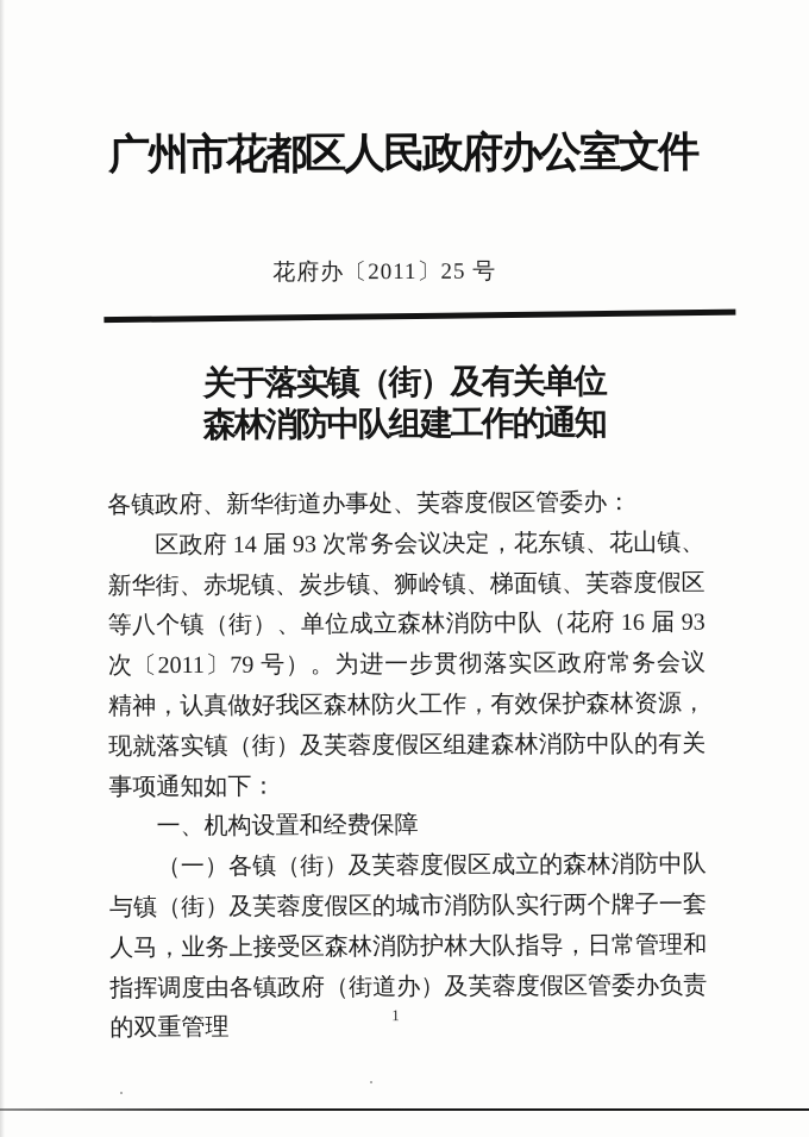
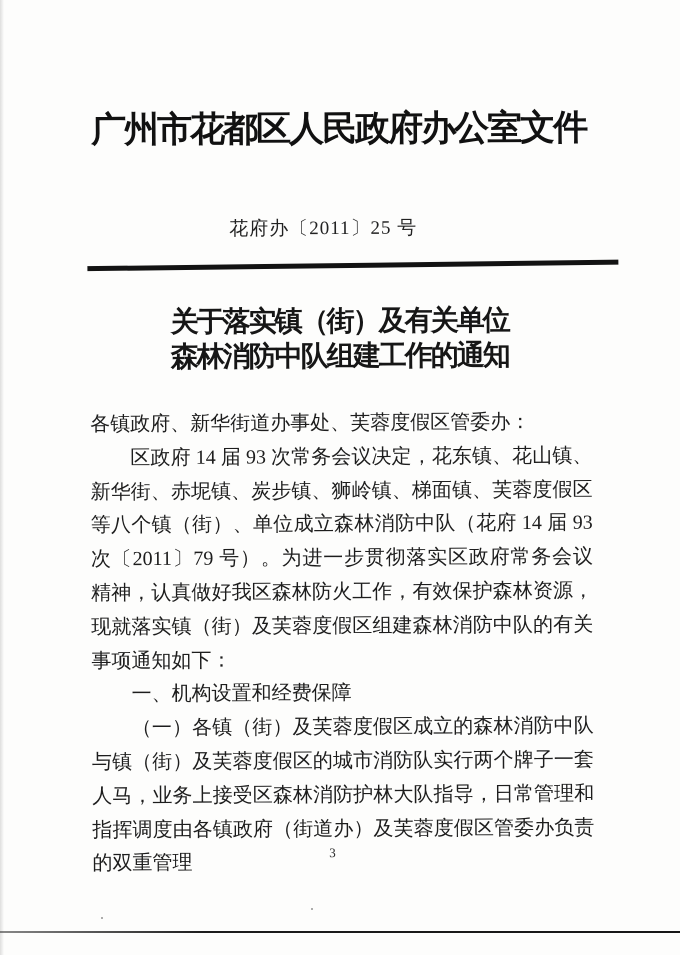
  广州市花都区人民政府办公室文件
  花府办〔2011〕25 号
  关于落实镇（街）及有关单位
  森林消防中队组建工作的通知
  各镇政府、新华街道办事处、芙蓉度假区管委办：
- 区政府 14 届 93 次常务会议决定，花东镇、花山镇、新华街、赤坭镇、炭步镇、狮岭镇、梯面镇、芙蓉度假区等八个镇（街）、单位成立森林消防中队（花府 16 届 93 次〔2011〕79 号）。为进一步贯彻落实区政府常务会议精神，认真做好我区森林防火工作，有效保护森林资源，现就落实镇（街）及芙蓉度假区组建森林消防中队的有关事项通知如下：
+ 区政府 14 届 93 次常务会议决定，花东镇、花山镇、新华街、赤坭镇、炭步镇、狮岭镇、梯面镇、芙蓉度假区等八个镇（街）、单位成立森林消防中队（花府 14 届 93 次〔2011〕79 号）。为进一步贯彻落实区政府常务会议精神，认真做好我区森林防火工作，有效保护森林资源，现就落实镇（街）及芙蓉度假区组建森林消防中队的有关事项通知如下：
  一、机构设置和经费保障
  （一）各镇（街）及芙蓉度假区成立的森林消防中队与镇（街）及芙蓉度假区的城市消防队实行两个牌子一套人马，业务上接受区森林消防护林大队指导，日常管理和指挥调度由各镇政府（街道办）及芙蓉度假区管委办负责的双重管理
- 1
+ 3
